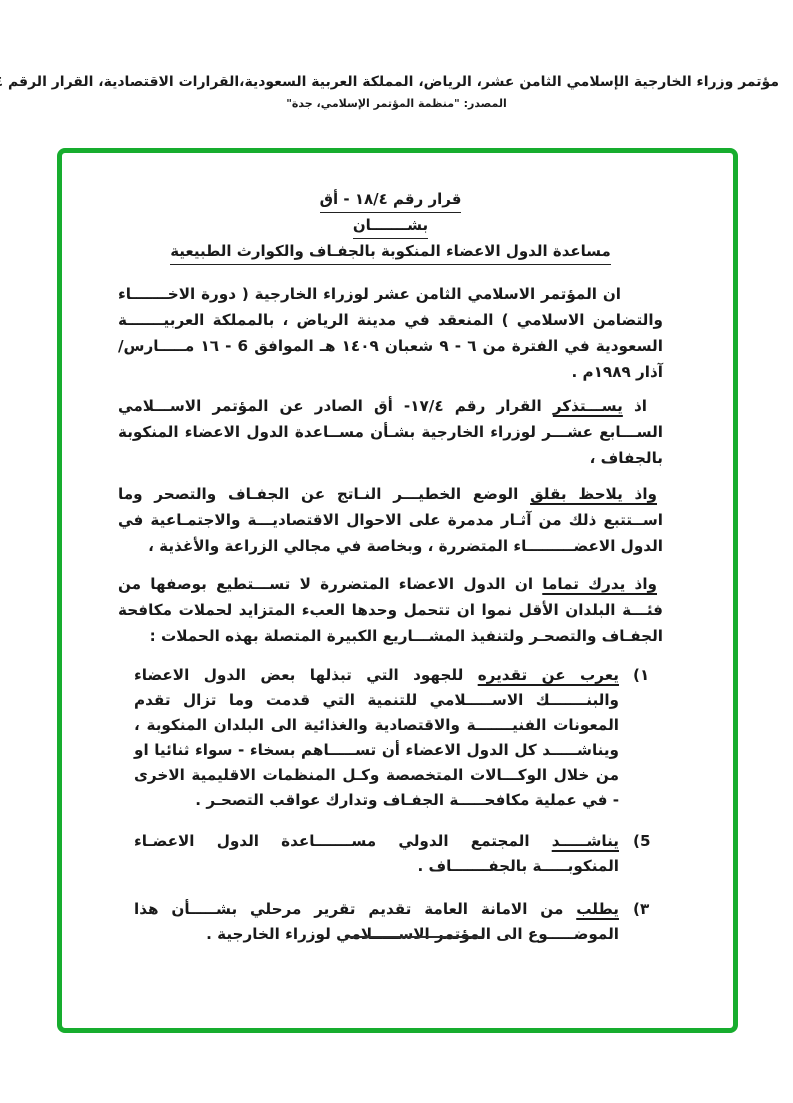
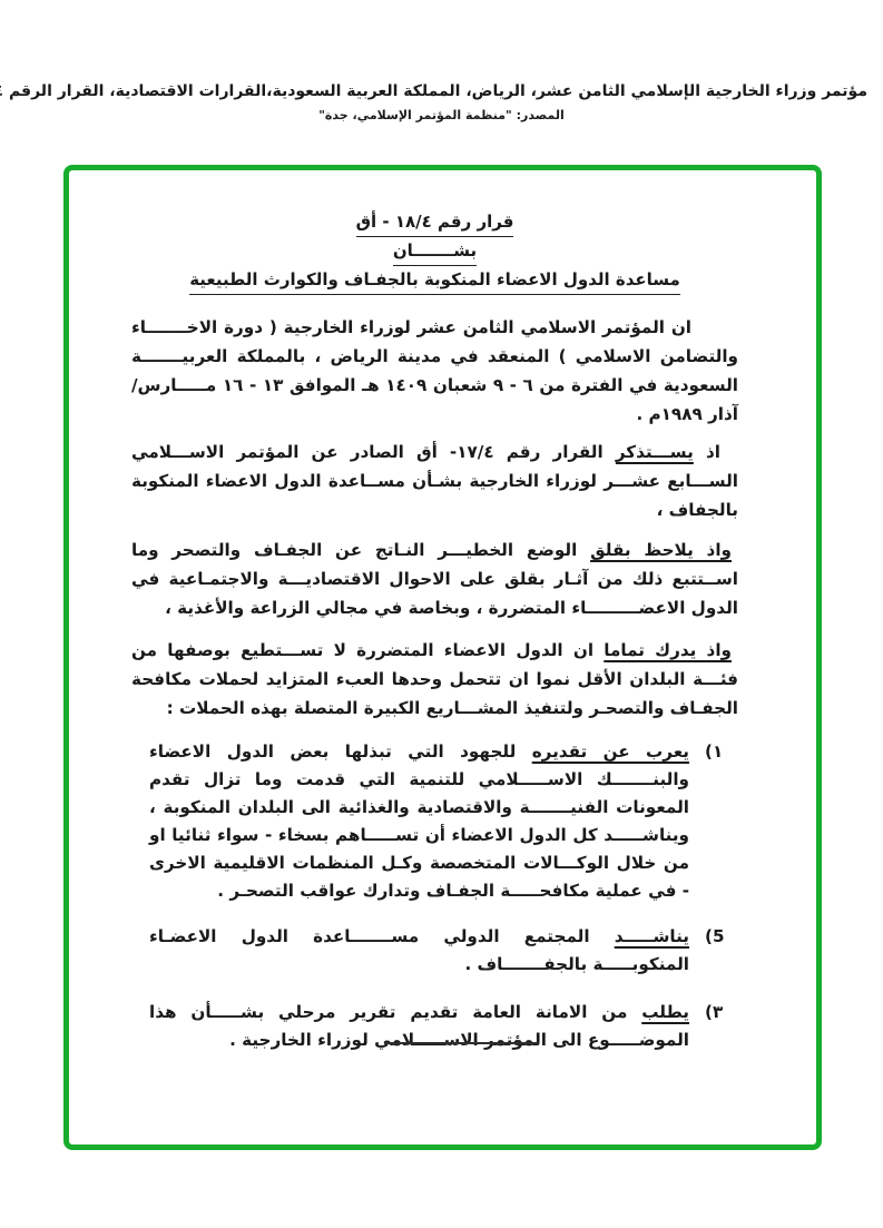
  مؤتمر وزراء الخارجية الإسلامي الثامن عشر، الرياض، المملكة العربية السعودية،القرارات الاقتصادية، القرار الرقم
  المصدر: "منظمة المؤتمر الإسلامي، جدة"
  قرار رقم ١٨/٤ - أق
  بشـــــــان
  مساعدة الدول الاعضاء المنكوبة بالجفـاف والكوارث الطبيعية
- ان المؤتمر الاسلامي الثامن عشر لوزراء الخارجية ( دورة الاخـــــــاء والتضامن الاسلامي ) المنعقد في مدينة الرياض ، بالمملكة العربيـــــــة السعودية في الفترة من ٦ - ٩ شعبان ١٤٠٩ هـ الموافق 6 - ١٦ مـــــارس/ آذار ١٩٨٩م .
+ ان المؤتمر الاسلامي الثامن عشر لوزراء الخارجية ( دورة الاخـــــــاء والتضامن الاسلامي ) المنعقد في مدينة الرياض ، بالمملكة العربيـــــــة السعودية في الفترة من ٦ - ٩ شعبان ١٤٠٩ هـ الموافق ١٣ - ١٦ مـــــارس/ آذار ١٩٨٩م .
  اذ يســـتذكر القرار رقم ١٧/٤- أق الصادر عن المؤتمر الاســـلامي الســـابع عشـــر لوزراء الخارجية بشـأن مســاعدة الدول الاعضاء المنكوبة بالجفاف ،
- واذ يلاحظ بقلق الوضع الخطيـــر النـاتج عن الجفـاف والتصحر وما اســتتبع ذلك من آثـار مدمرة على الاحوال الاقتصاديـــة والاجتمـاعية في الدول الاعضـــــــــاء المتضررة ، وبخاصة في مجالي الزراعة والأغذية ،
+ واذ يلاحظ بقلق الوضع الخطيـــر النـاتج عن الجفـاف والتصحر وما اســتتبع ذلك من آثـار بقلق على الاحوال الاقتصاديـــة والاجتمـاعية في الدول الاعضـــــــــاء المتضررة ، وبخاصة في مجالي الزراعة والأغذية ،
  واذ يدرك تماما ان الدول الاعضاء المتضررة لا تســـتطيع بوصفها من فئـــة البلدان الأقل نموا ان تتحمل وحدها العبء المتزايد لحملات مكافحة الجفـاف والتصحـر ولتنفيذ المشـــاريع الكبيرة المتصلة بهذه الحملات :
  ١)
  يعرب عن تقديره للجهود التي تبذلها بعض الدول الاعضاء والبنـــــــك الاســـــلامي للتنمية التي قدمت وما تزال تقدم المعونات الفنيـــــــة والاقتصادية والغذائية الى البلدان المنكوبة ، ويناشـــــد كل الدول الاعضاء أن تســـــاهم بسخاء - سواء ثنائيا او من خلال الوكـــالات المتخصصة وكـل المنظمات الاقليمية الاخرى - في عملية مكافحـــــة الجفـاف وتدارك عواقب التصحـر .
  5)
  يناشـــــد المجتمع الدولي مســـــــاعدة الدول الاعضـاء المنكوبـــــة بالجفـــــــاف .
  ٣)
  يطلب من الامانة العامة تقديم تقرير مرحلي بشـــــأن هذا الموضـــــوع الى المؤتمر الاســـــلامي لوزراء الخارجية .
